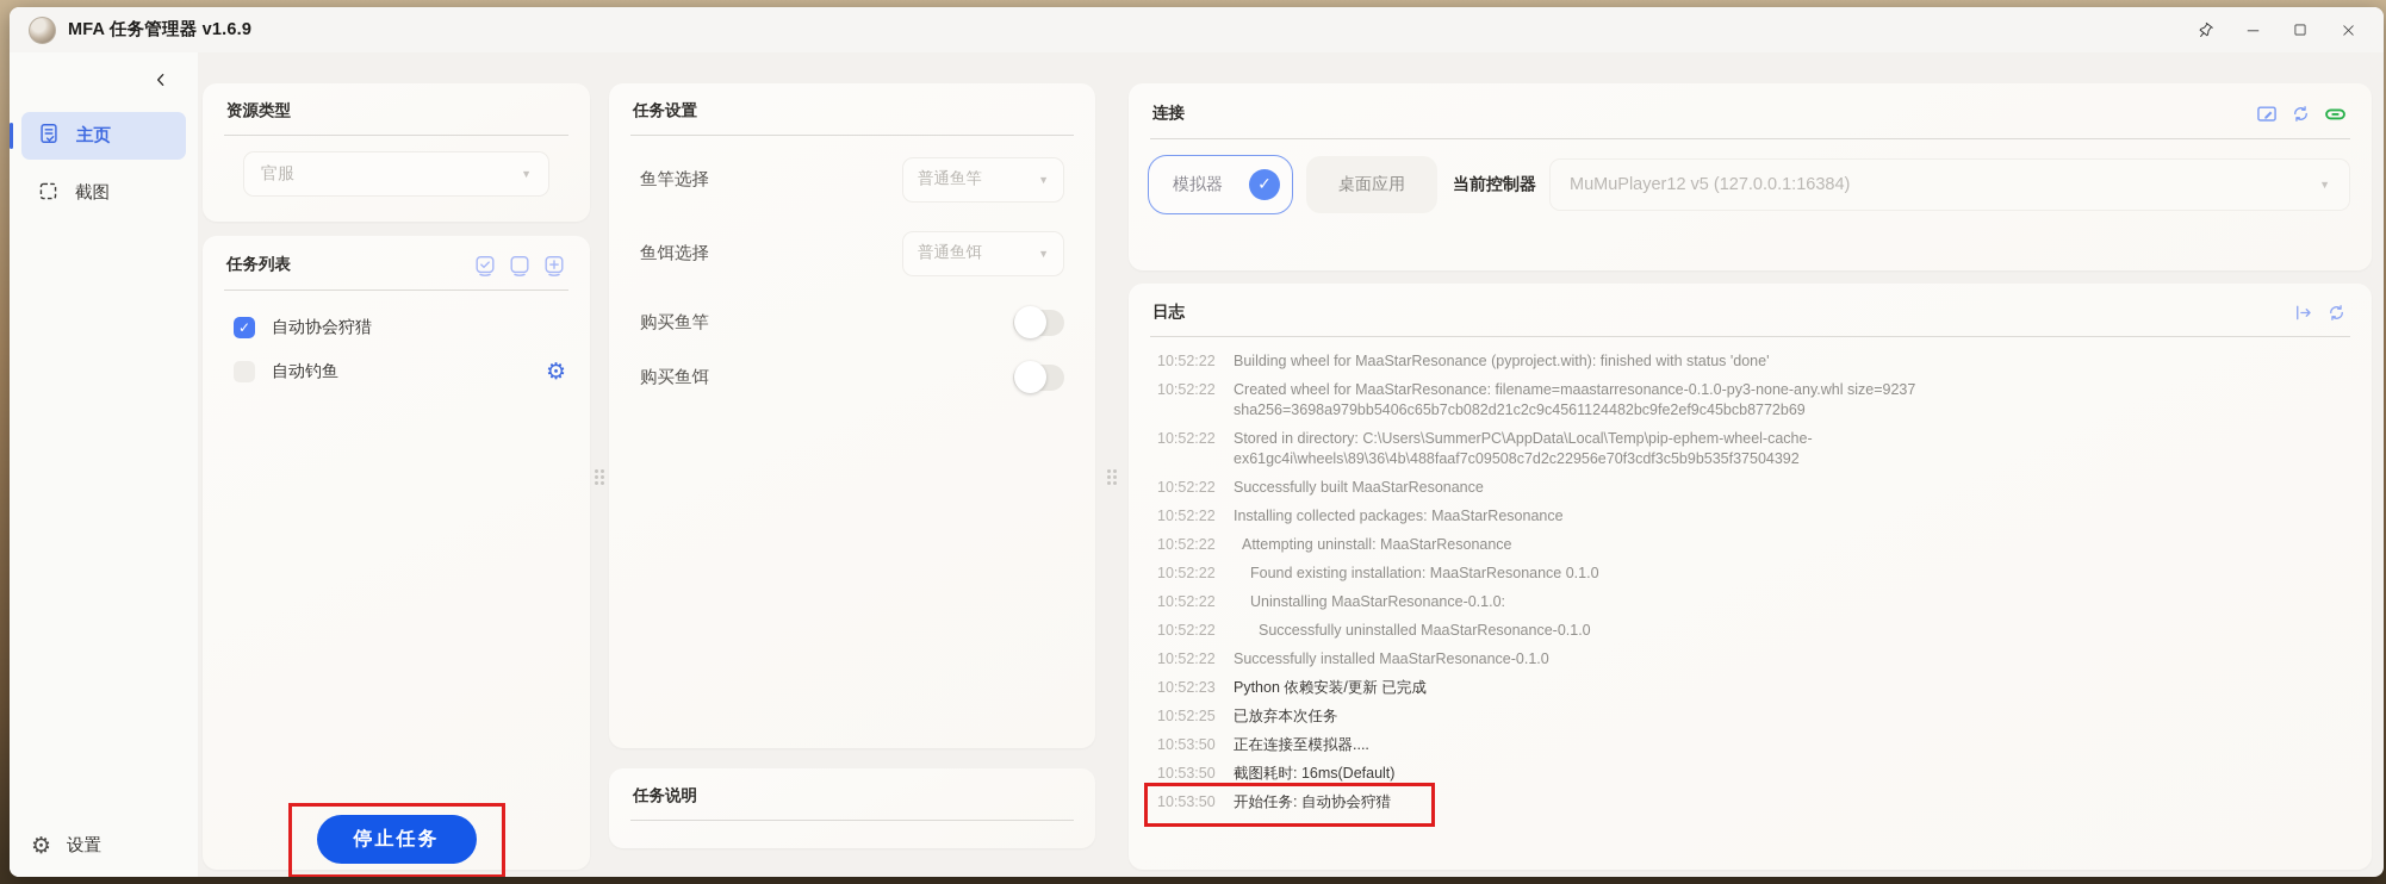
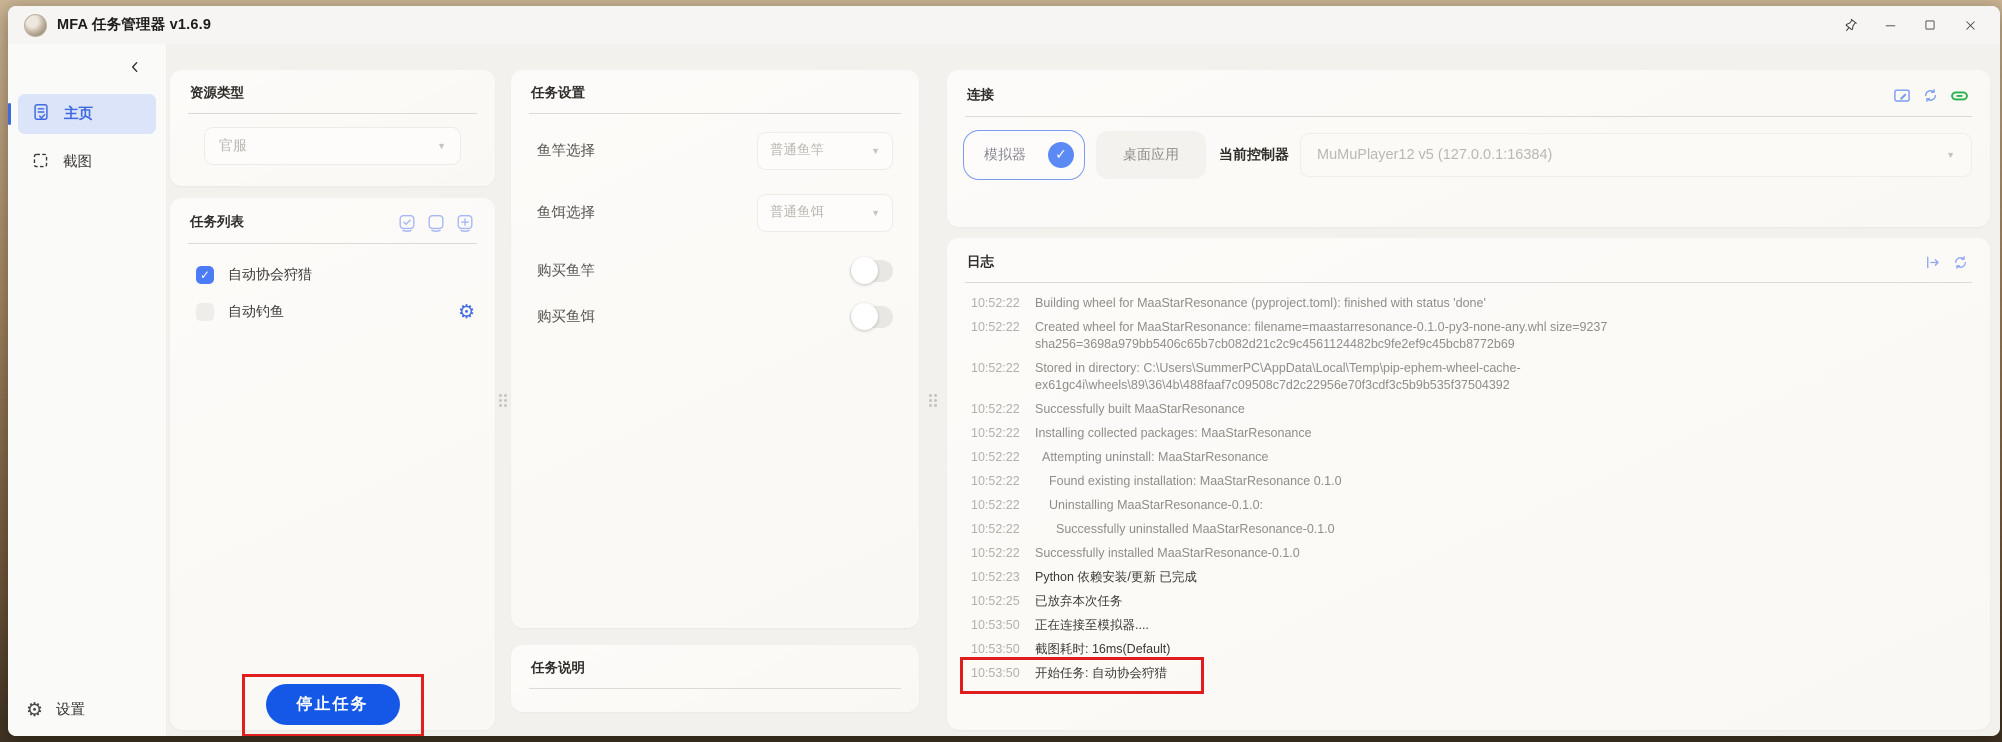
  MFA 任务管理器 v1.6.9
  主页
  截图
  ⚙
  设置
  资源类型
  官服
  ▼
  任务列表
  自动协会狩猎
  自动钓鱼
  ⚙
  停止任务
  任务设置
  鱼竿选择
  普通鱼竿
  ▼
  鱼饵选择
  普通鱼饵
  ▼
  购买鱼竿
  购买鱼饵
  任务说明
  连接
  模拟器
  桌面应用
  当前控制器
  MuMuPlayer12 v5 (127.0.0.1:16384)
  ▼
  日志
  10:52:22
- Building wheel for MaaStarResonance (pyproject.with): finished with status 'done'
+ Building wheel for MaaStarResonance (pyproject.toml): finished with status 'done'
  10:52:22
  Created wheel for MaaStarResonance: filename=maastarresonance-0.1.0-py3-none-any.whl size=9237 sha256=3698a979bb5406c65b7cb082d21c2c9c4561124482bc9fe2ef9c45bcb8772b69
  10:52:22
  Stored in directory: C:\Users\SummerPC\AppData\Local\Temp\pip-ephem-wheel-cache-ex61gc4i\wheels\89\36\4b\488faaf7c09508c7d2c22956e70f3cdf3c5b9b535f37504392
  10:52:22
  Successfully built MaaStarResonance
  10:52:22
  Installing collected packages: MaaStarResonance
  10:52:22
  Attempting uninstall: MaaStarResonance
  10:52:22
  Found existing installation: MaaStarResonance 0.1.0
  10:52:22
  Uninstalling MaaStarResonance-0.1.0:
  10:52:22
  Successfully uninstalled MaaStarResonance-0.1.0
  10:52:22
  Successfully installed MaaStarResonance-0.1.0
  10:52:23
  Python 依赖安装/更新 已完成
  10:52:25
  已放弃本次任务
  10:53:50
  正在连接至模拟器....
  10:53:50
  截图耗时: 16ms(Default)
  10:53:50
  开始任务: 自动协会狩猎
